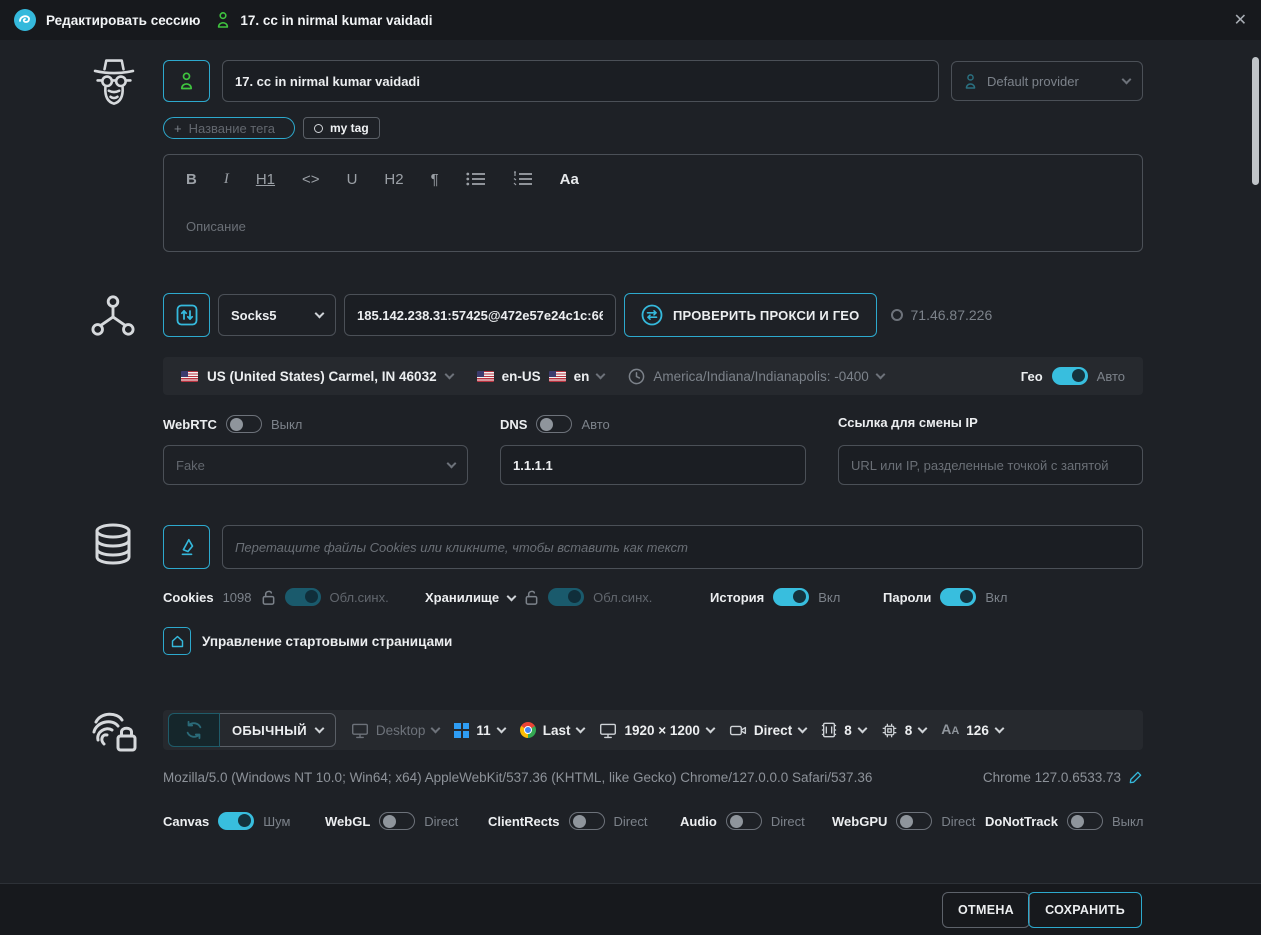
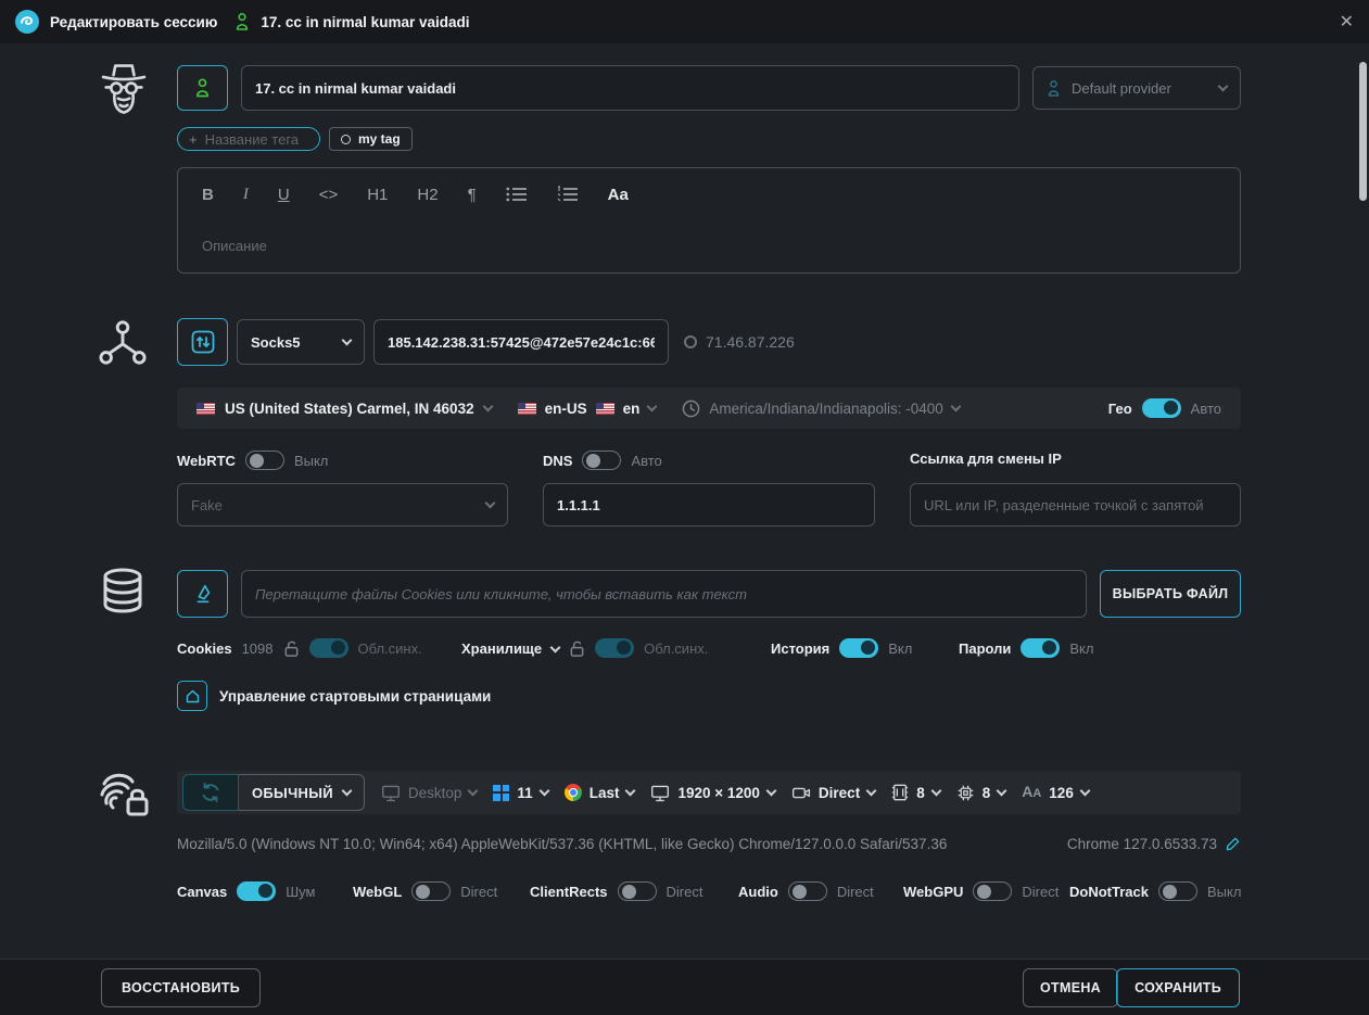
  Редактировать сессию
  17. cc in nirmal kumar vaidadi
  ✕
  17. cc in nirmal kumar vaidadi
  Default provider
  +
  Название тега
  my tag
  B
  I
- H1
+ U
  <>
- U
+ H1
  H2
  ¶
  Aa
  Описание
  Socks5
  185.142.238.31:57425@472e57e24c1c:66
- ПРОВЕРИТЬ ПРОКСИ И ГЕО
  71.46.87.226
  US (United States) Carmel, IN 46032
  en-US
  en
  America/Indiana/Indianapolis: -0400
  Гео
  Авто
  WebRTC
  Выкл
  Fake
  DNS
  Авто
  1.1.1.1
  Ссылка для смены IP
  URL или IP, разделенные точкой с запятой
  Перетащите файлы Cookies или кликните, чтобы вставить как текст
+ ВЫБРАТЬ ФАЙЛ
  Cookies
  1098
  Обл.синх.
  Хранилище
  Обл.синх.
  История
  Вкл
  Пароли
  Вкл
  Управление стартовыми страницами
  ОБЫЧНЫЙ
  Desktop
  11
  Last
  1920 × 1200
  Direct
  8
  8
  AA
  126
  Mozilla/5.0 (Windows NT 10.0; Win64; x64) AppleWebKit/537.36 (KHTML, like Gecko) Chrome/127.0.0.0 Safari/537.36
  Chrome 127.0.6533.73
  Canvas
  Шум
  WebGL
  Direct
  ClientRects
  Direct
  Audio
  Direct
  WebGPU
  Direct
  DoNotTrack
  Выкл
+ ВОССТАНОВИТЬ
  ОТМЕНА
  СОХРАНИТЬ
